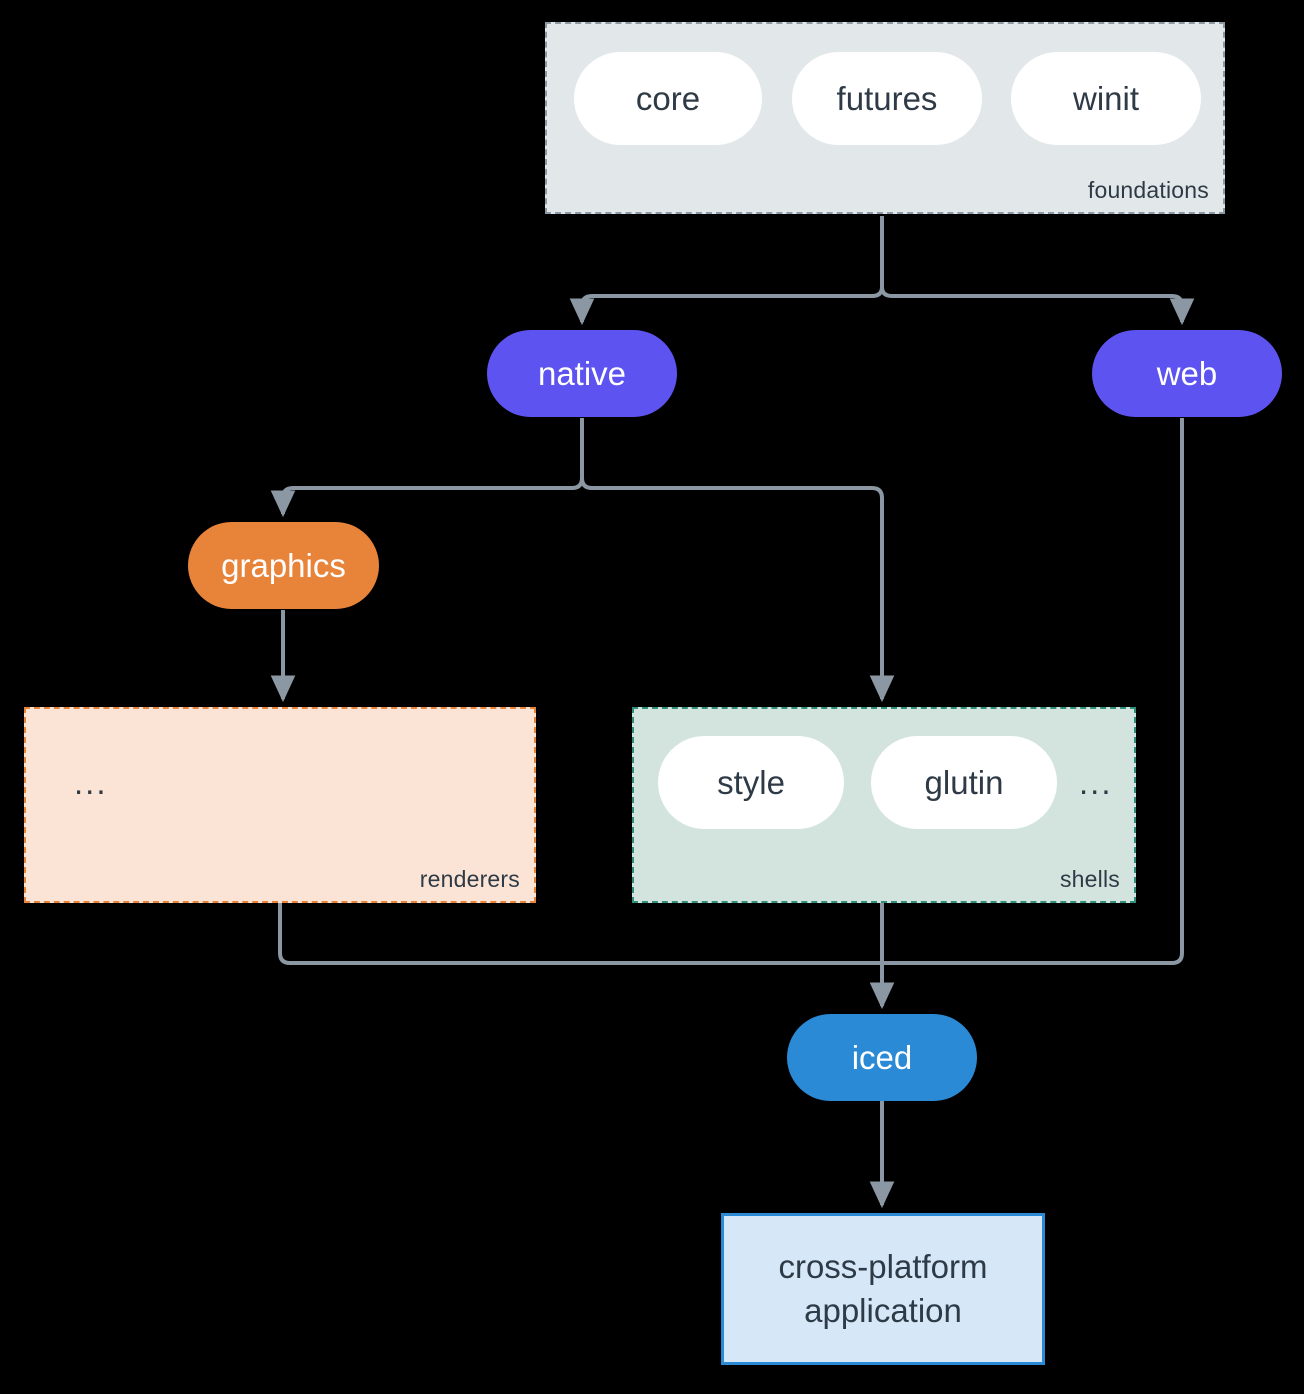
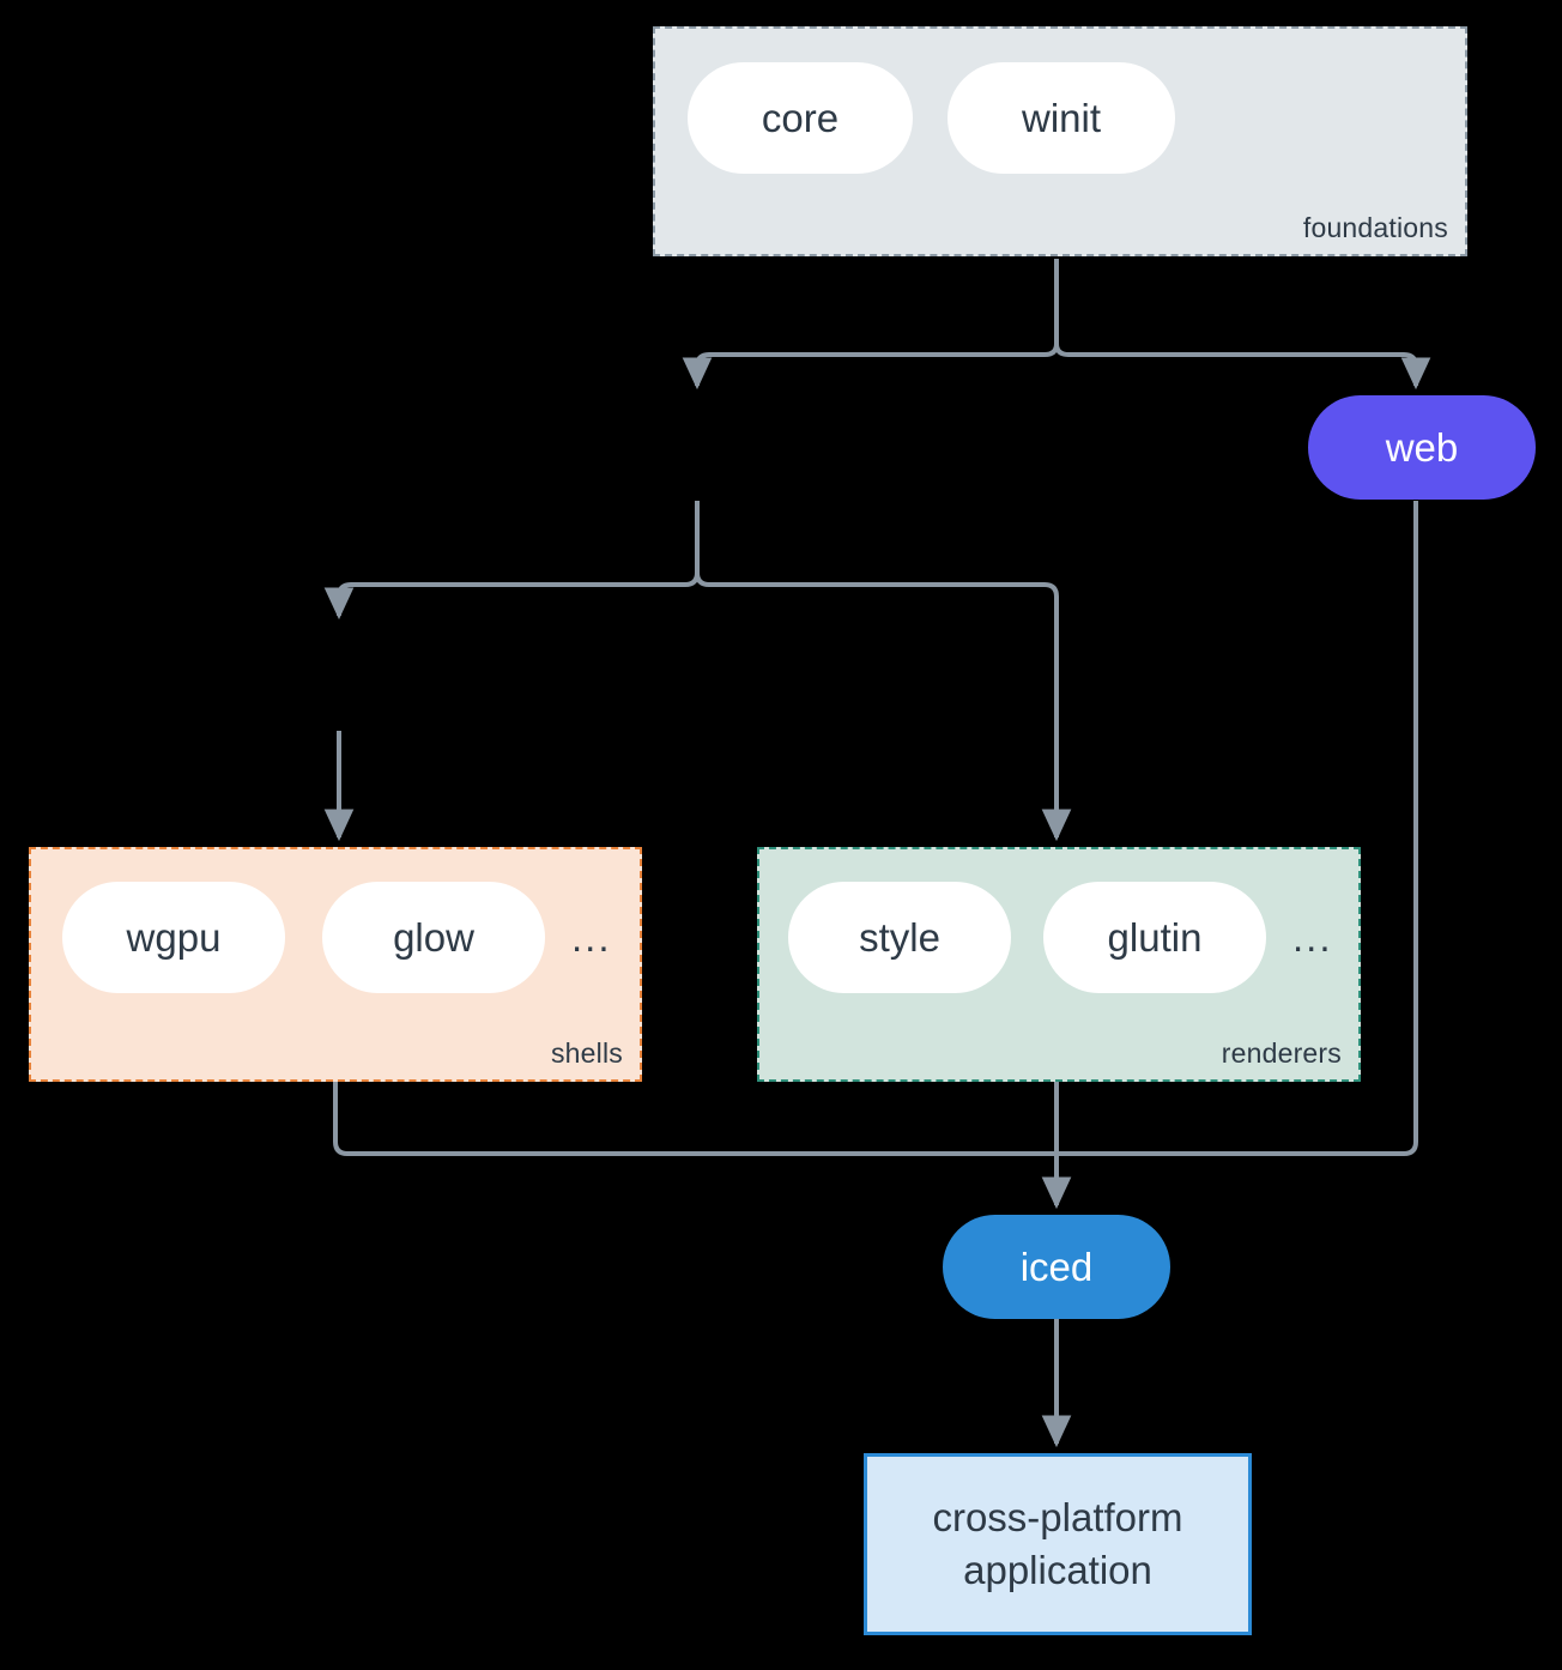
  core
- futures
  winit
  foundations
+ wgpu
+ glow
  ...
- renderers
+ shells
  style
  glutin
  ...
- shells
+ renderers
- native
  web
- graphics
  iced
  cross-platform
  application
